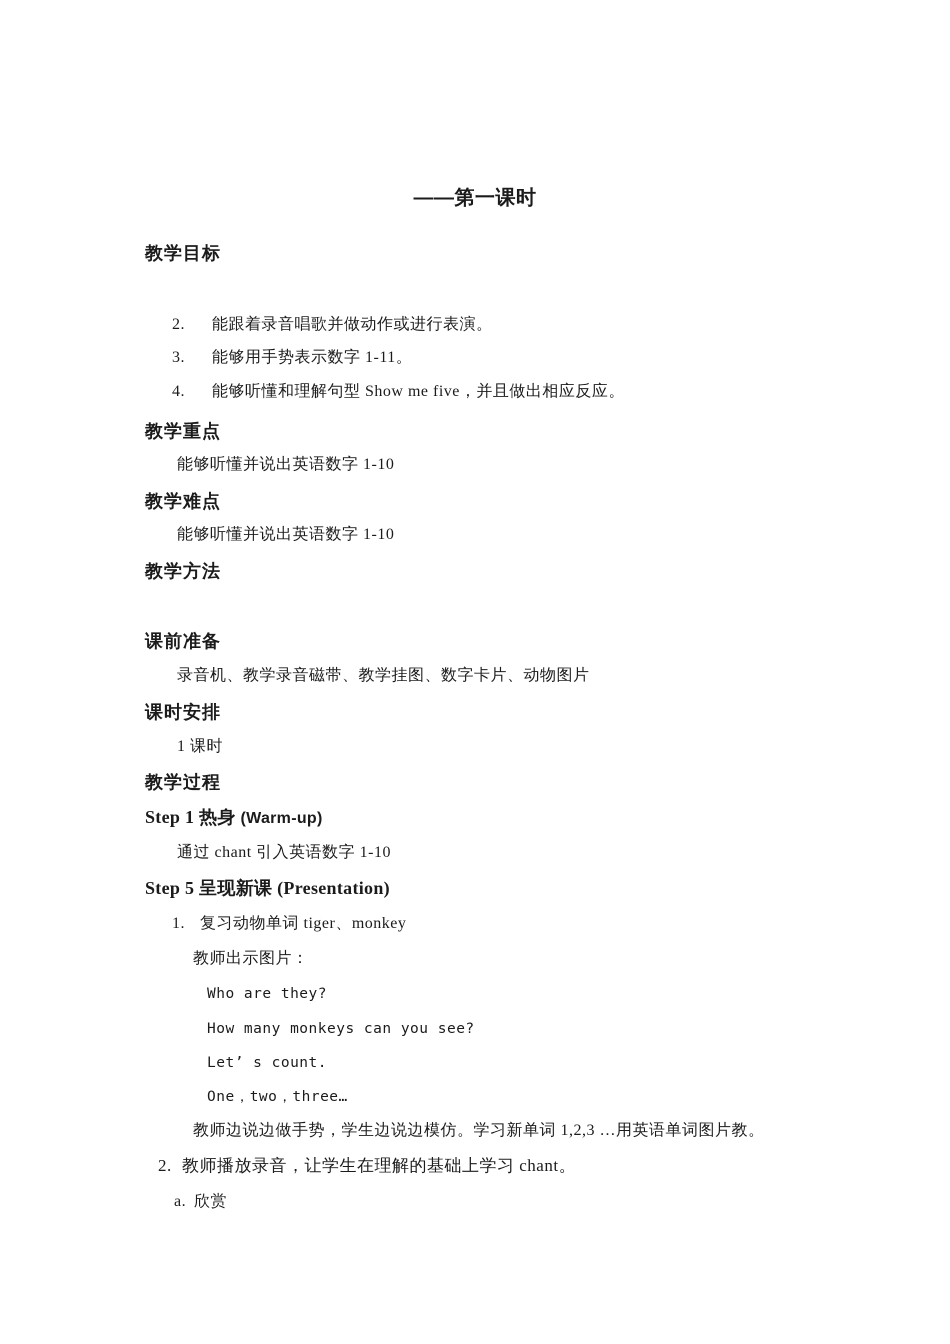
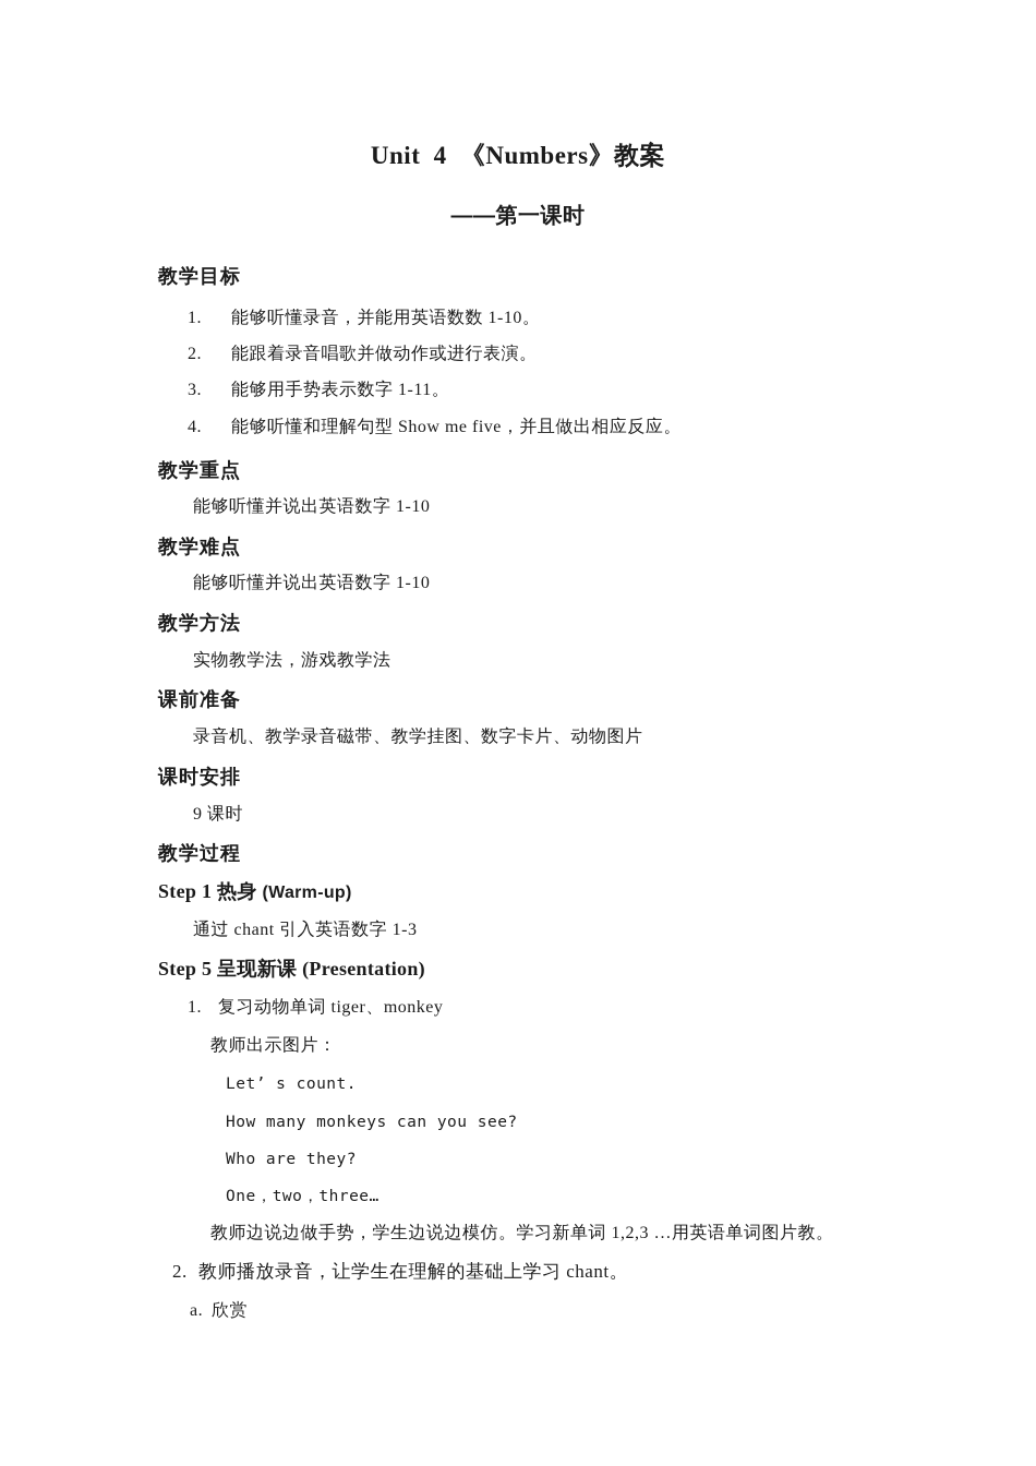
+ Unit 4 《Numbers》教案
  ——第一课时
  教学目标
+ 1. 能够听懂录音，并能用英语数数 1-10。
  2. 能跟着录音唱歌并做动作或进行表演。
  3. 能够用手势表示数字 1-11。
  4. 能够听懂和理解句型 Show me five，并且做出相应反应。
  教学重点
  能够听懂并说出英语数字 1-10
  教学难点
  能够听懂并说出英语数字 1-10
  教学方法
+ 实物教学法，游戏教学法
  课前准备
  录音机、教学录音磁带、教学挂图、数字卡片、动物图片
  课时安排
- 1 课时
+ 9 课时
  教学过程
  Step 1 热身 (Warm-up)
- 通过 chant 引入英语数字 1-10
+ 通过 chant 引入英语数字 1-3
  Step 5 呈现新课 (Presentation)
  1. 复习动物单词 tiger、monkey
  教师出示图片：
- Who are they?
+ Let’ s count.
  How many monkeys can you see?
- Let’ s count.
+ Who are they?
  One，two，three…
  教师边说边做手势，学生边说边模仿。学习新单词 1,2,3 …用英语单词图片教。
  2. 教师播放录音，让学生在理解的基础上学习 chant。
  a. 欣赏
